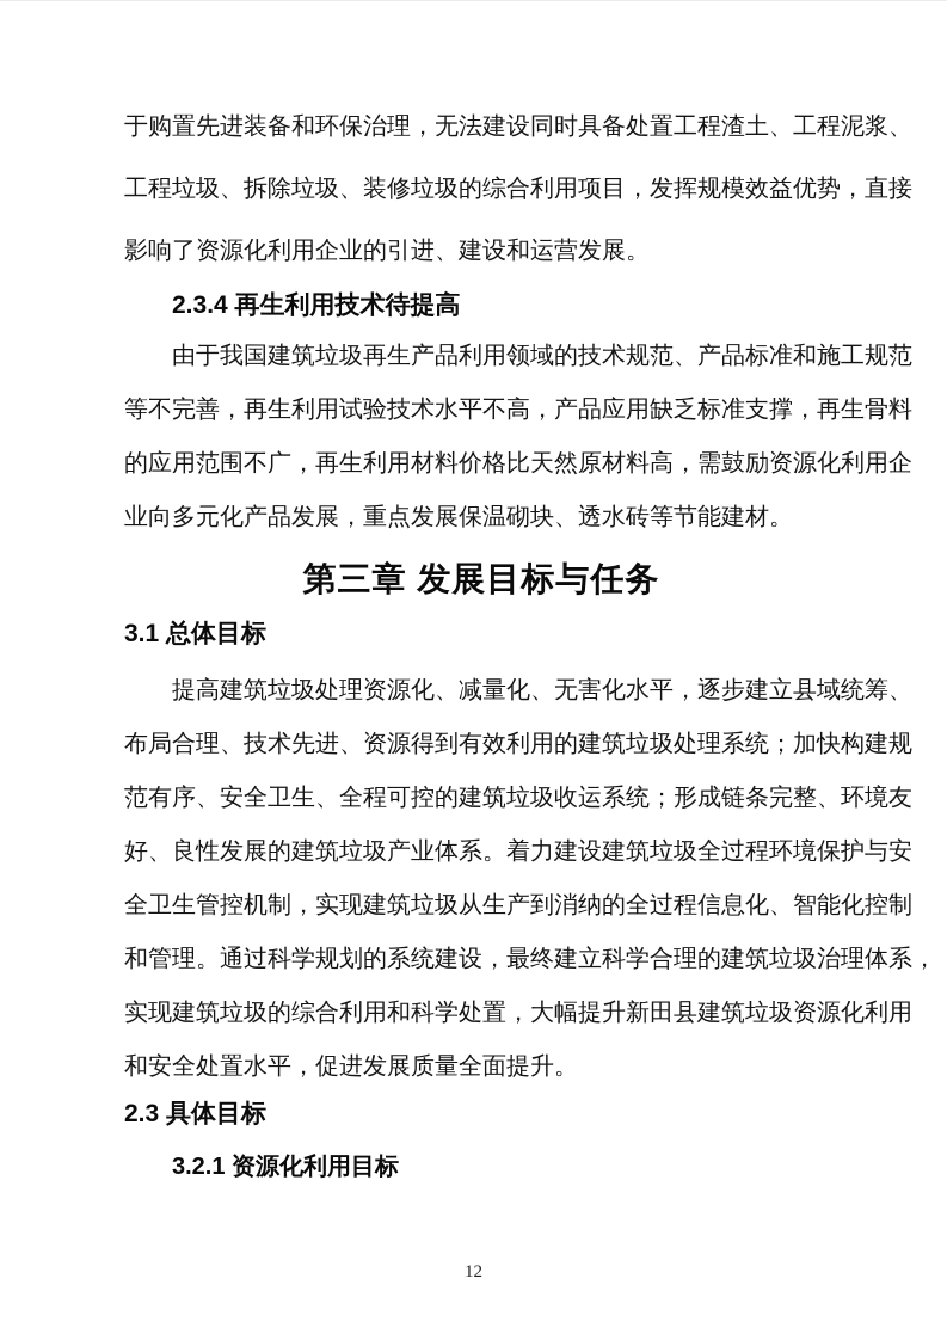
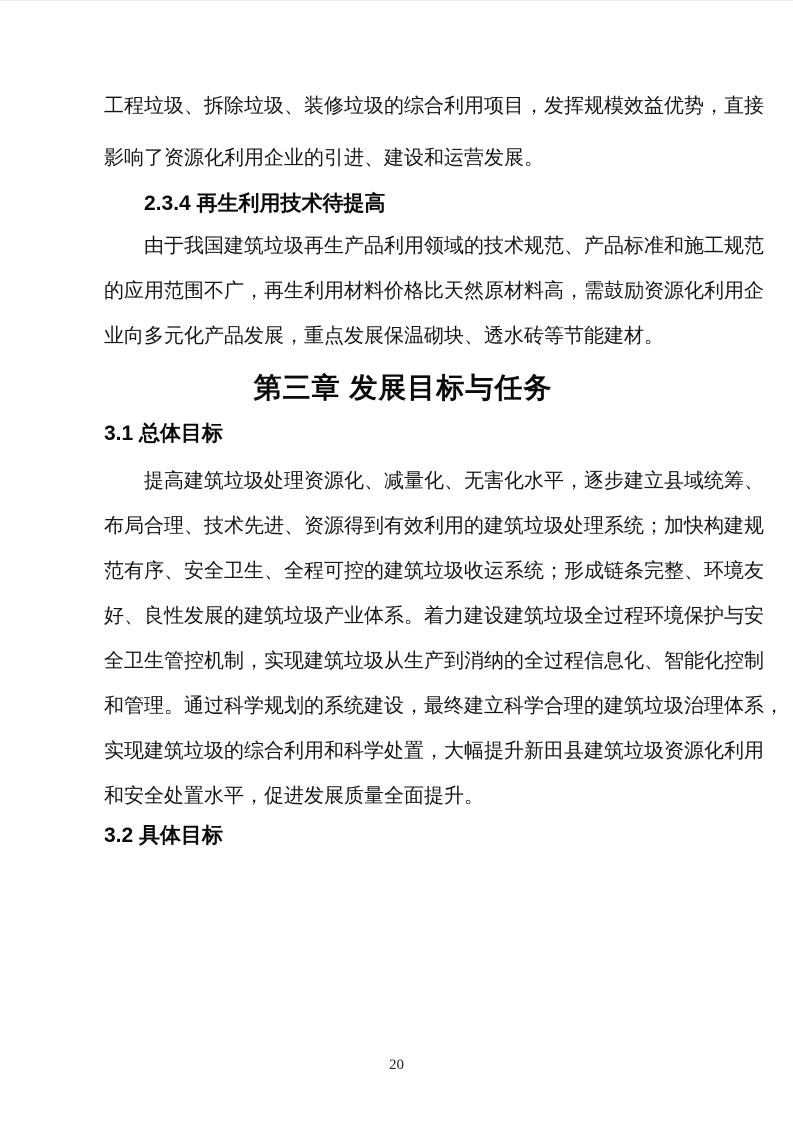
- 于购置先进装备和环保治理，无法建设同时具备处置工程渣土、工程泥浆、
  工程垃圾、拆除垃圾、装修垃圾的综合利用项目，发挥规模效益优势，直接
  影响了资源化利用企业的引进、建设和运营发展。
  2.3.4 再生利用技术待提高
  由于我国建筑垃圾再生产品利用领域的技术规范、产品标准和施工规范
- 等不完善，再生利用试验技术水平不高，产品应用缺乏标准支撑，再生骨料
  的应用范围不广，再生利用材料价格比天然原材料高，需鼓励资源化利用企
  业向多元化产品发展，重点发展保温砌块、透水砖等节能建材。
  第三章 发展目标与任务
  3.1 总体目标
  提高建筑垃圾处理资源化、减量化、无害化水平，逐步建立县域统筹、
  布局合理、技术先进、资源得到有效利用的建筑垃圾处理系统；加快构建规
  范有序、安全卫生、全程可控的建筑垃圾收运系统；形成链条完整、环境友
  好、良性发展的建筑垃圾产业体系。着力建设建筑垃圾全过程环境保护与安
  全卫生管控机制，实现建筑垃圾从生产到消纳的全过程信息化、智能化控制
  和管理。通过科学规划的系统建设，最终建立科学合理的建筑垃圾治理体系，
  实现建筑垃圾的综合利用和科学处置，大幅提升新田县建筑垃圾资源化利用
  和安全处置水平，促进发展质量全面提升。
- 2.3 具体目标
+ 3.2 具体目标
- 3.2.1 资源化利用目标
- 12
+ 20
